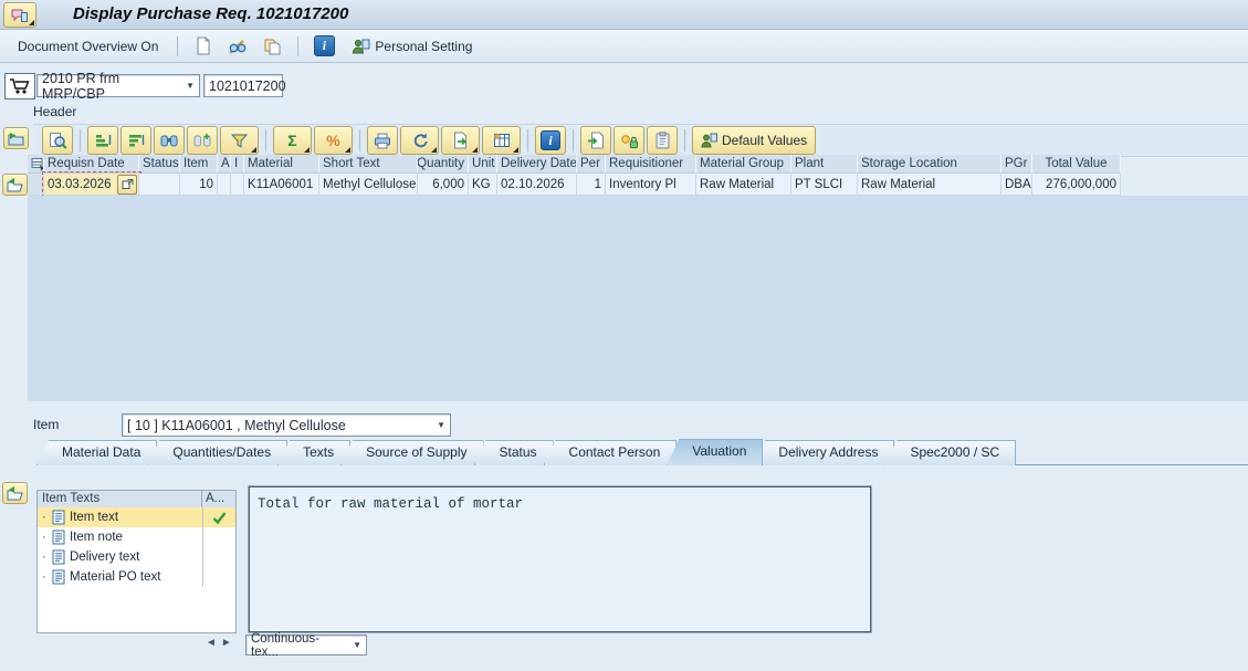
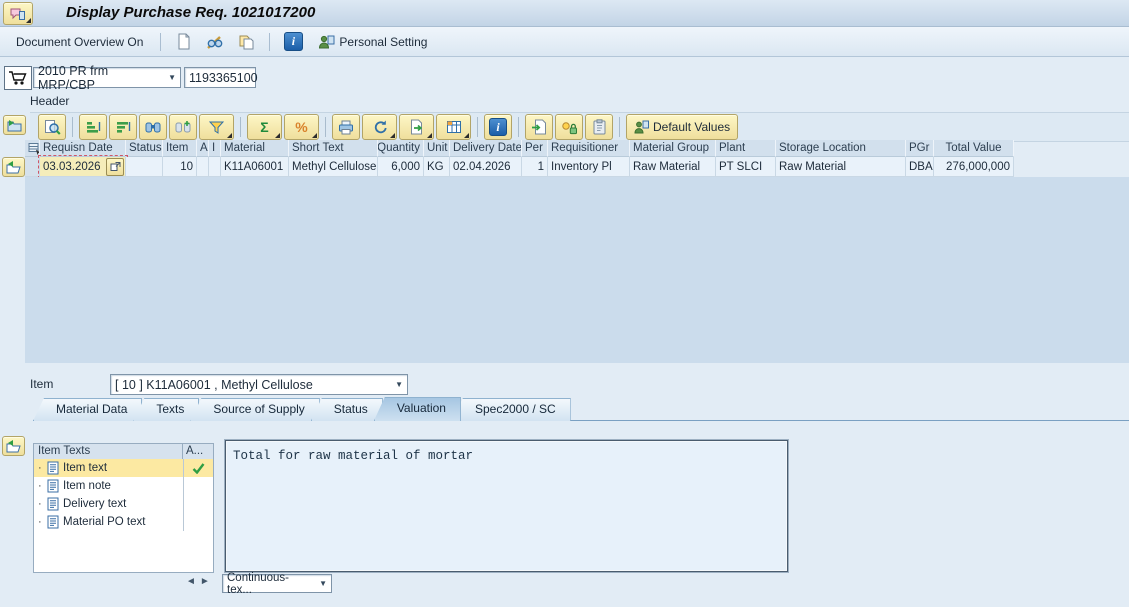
  Display Purchase Req. 1021017200
  Document Overview On
  i
  Personal Setting
  2010 PR frm MRP/CBP
  ▼
- 1021017200
+ 1193365100
  Header
  Σ
  %
  i
  Default Values
  Requisn Date
  Status
  Item
  A
  I
  Material
  Short Text
  Quantity
  Unit
  Delivery Date
  Per
  Requisitioner
  Material Group
  Plant
  Storage Location
  PGr
  Total Value
  03.03.2026
  10
  K11A06001
  Methyl Cellulose
  6,000
  KG
- 02.10.2026
+ 02.04.2026
  1
  Inventory Pl
  Raw Material
  PT SLCI
  Raw Material
  DBA
  276,000,000
  Item
  [ 10 ] K11A06001 , Methyl Cellulose
  ▼
  Material Data
- Quantities/Dates
  Texts
  Source of Supply
  Status
- Contact Person
  Valuation
- Delivery Address
  Spec2000 / SC
  Item Texts
  A...
  ·
  Item text
  ·
  Item note
  ·
  Delivery text
  ·
  Material PO text
  ◄
  ►
  Total for raw material of mortar
  Continuous-tex...
  ▼
